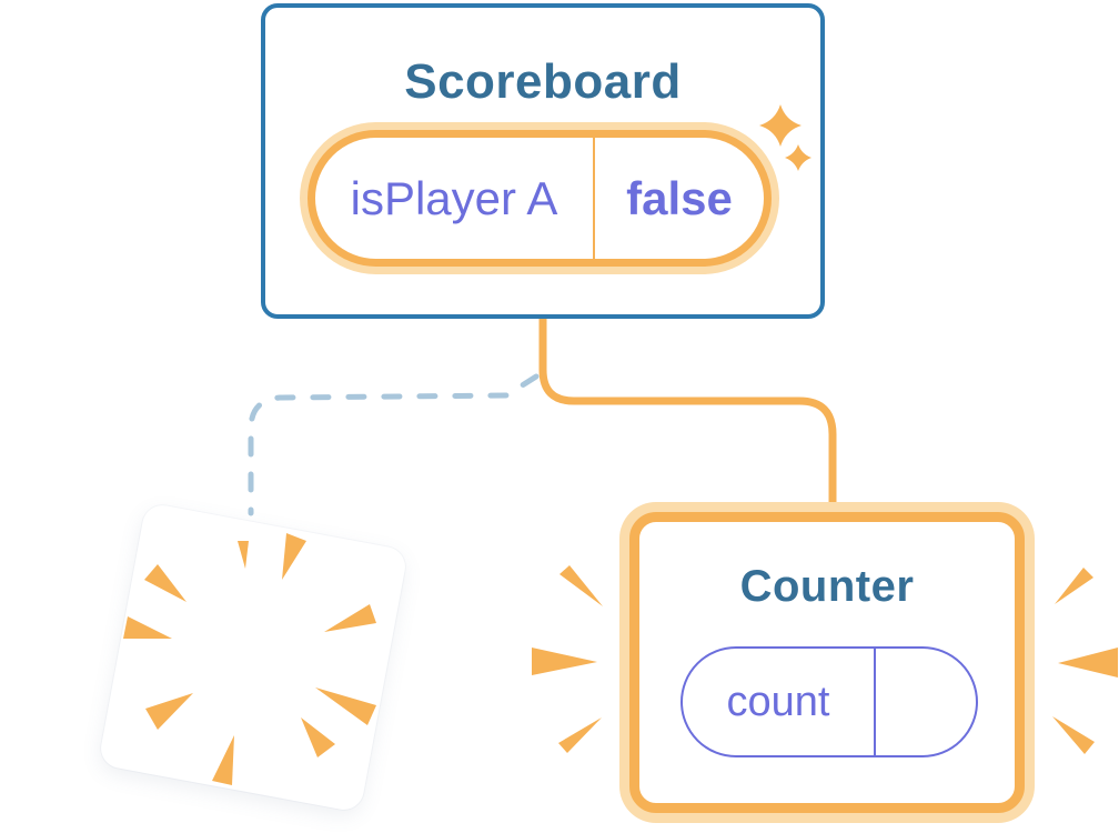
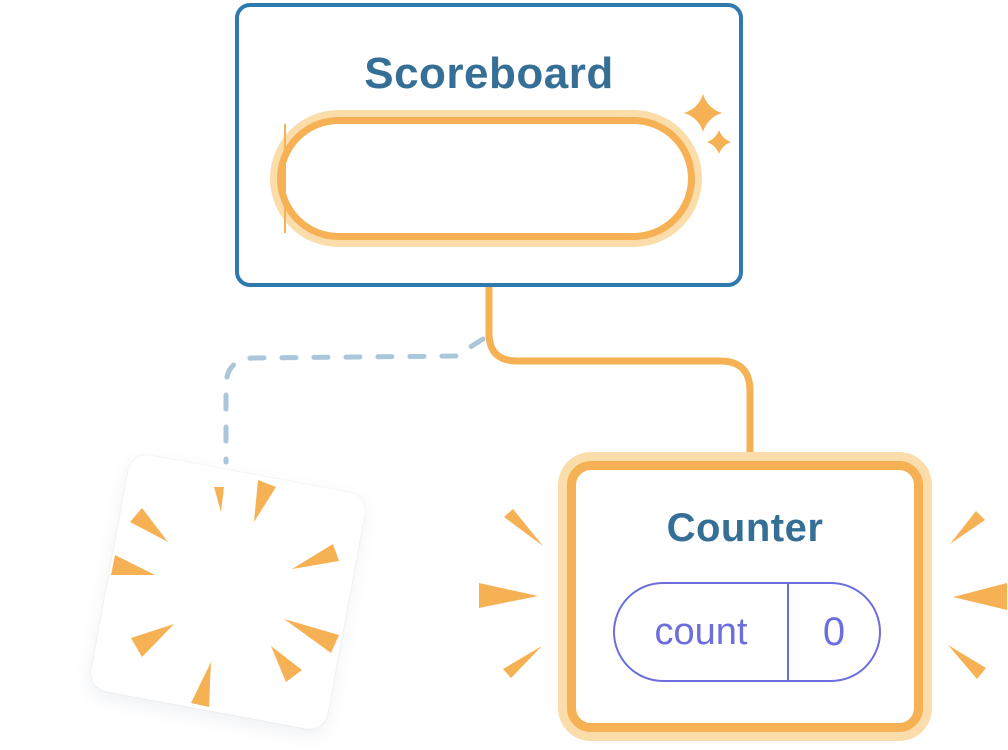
  Scoreboard
- isPlayer A
- false
  Counter
  count
+ 0
